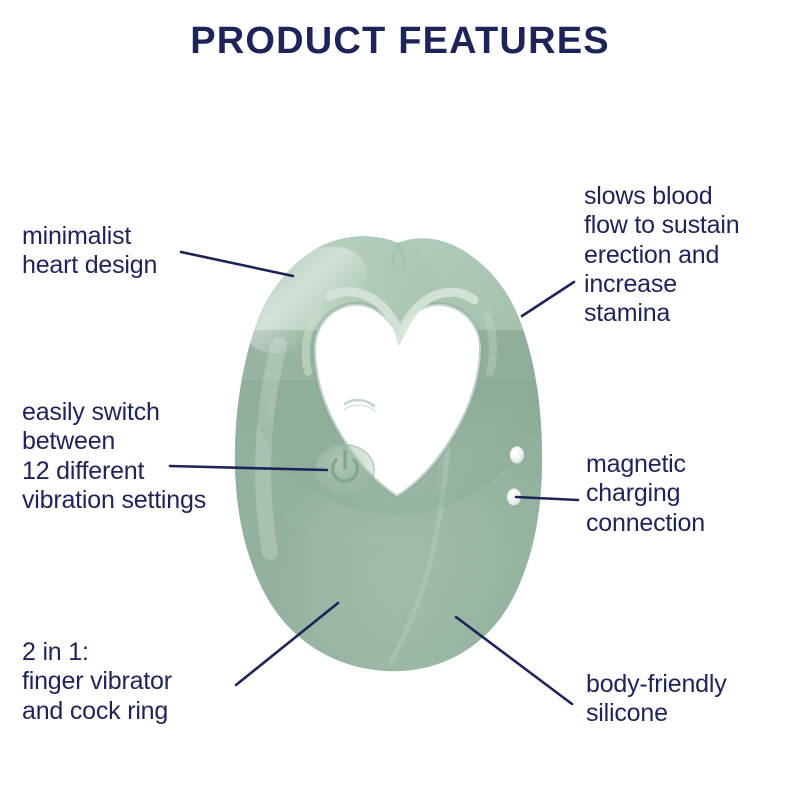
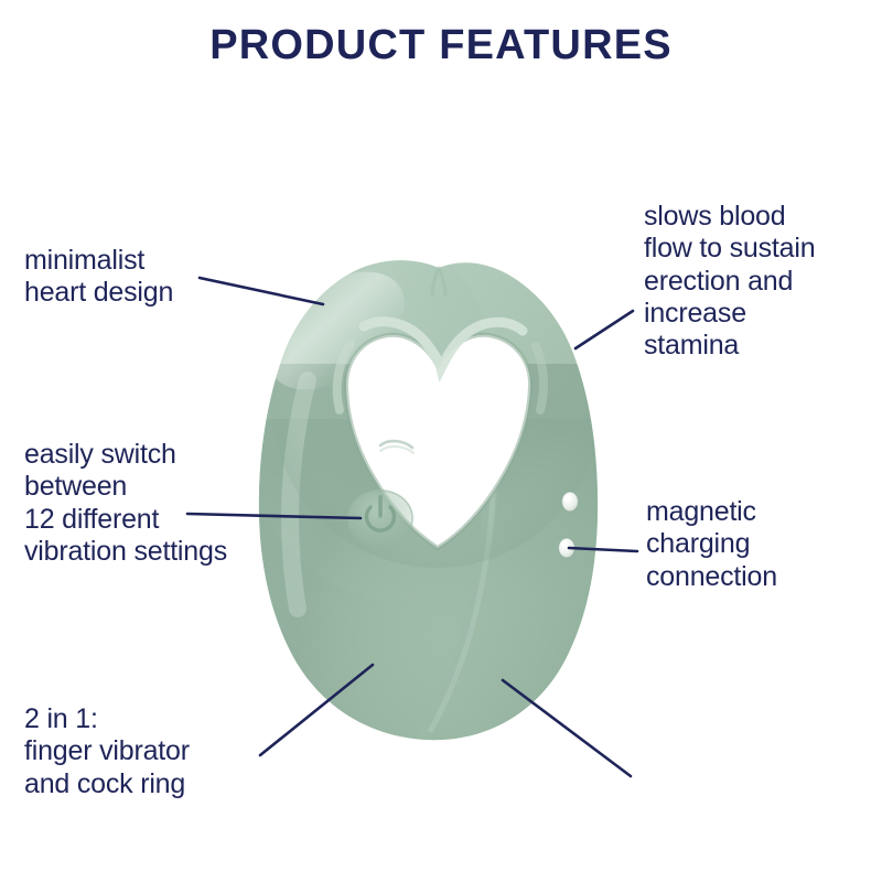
  PRODUCT FEATURES
  minimalist
  heart design
  easily switch
  between
  12 different
  vibration settings
  2 in 1:
  finger vibrator
  and cock ring
  slows blood
  flow to sustain
  erection and
  increase
  stamina
  magnetic
  charging
  connection
- body-friendly
- silicone
